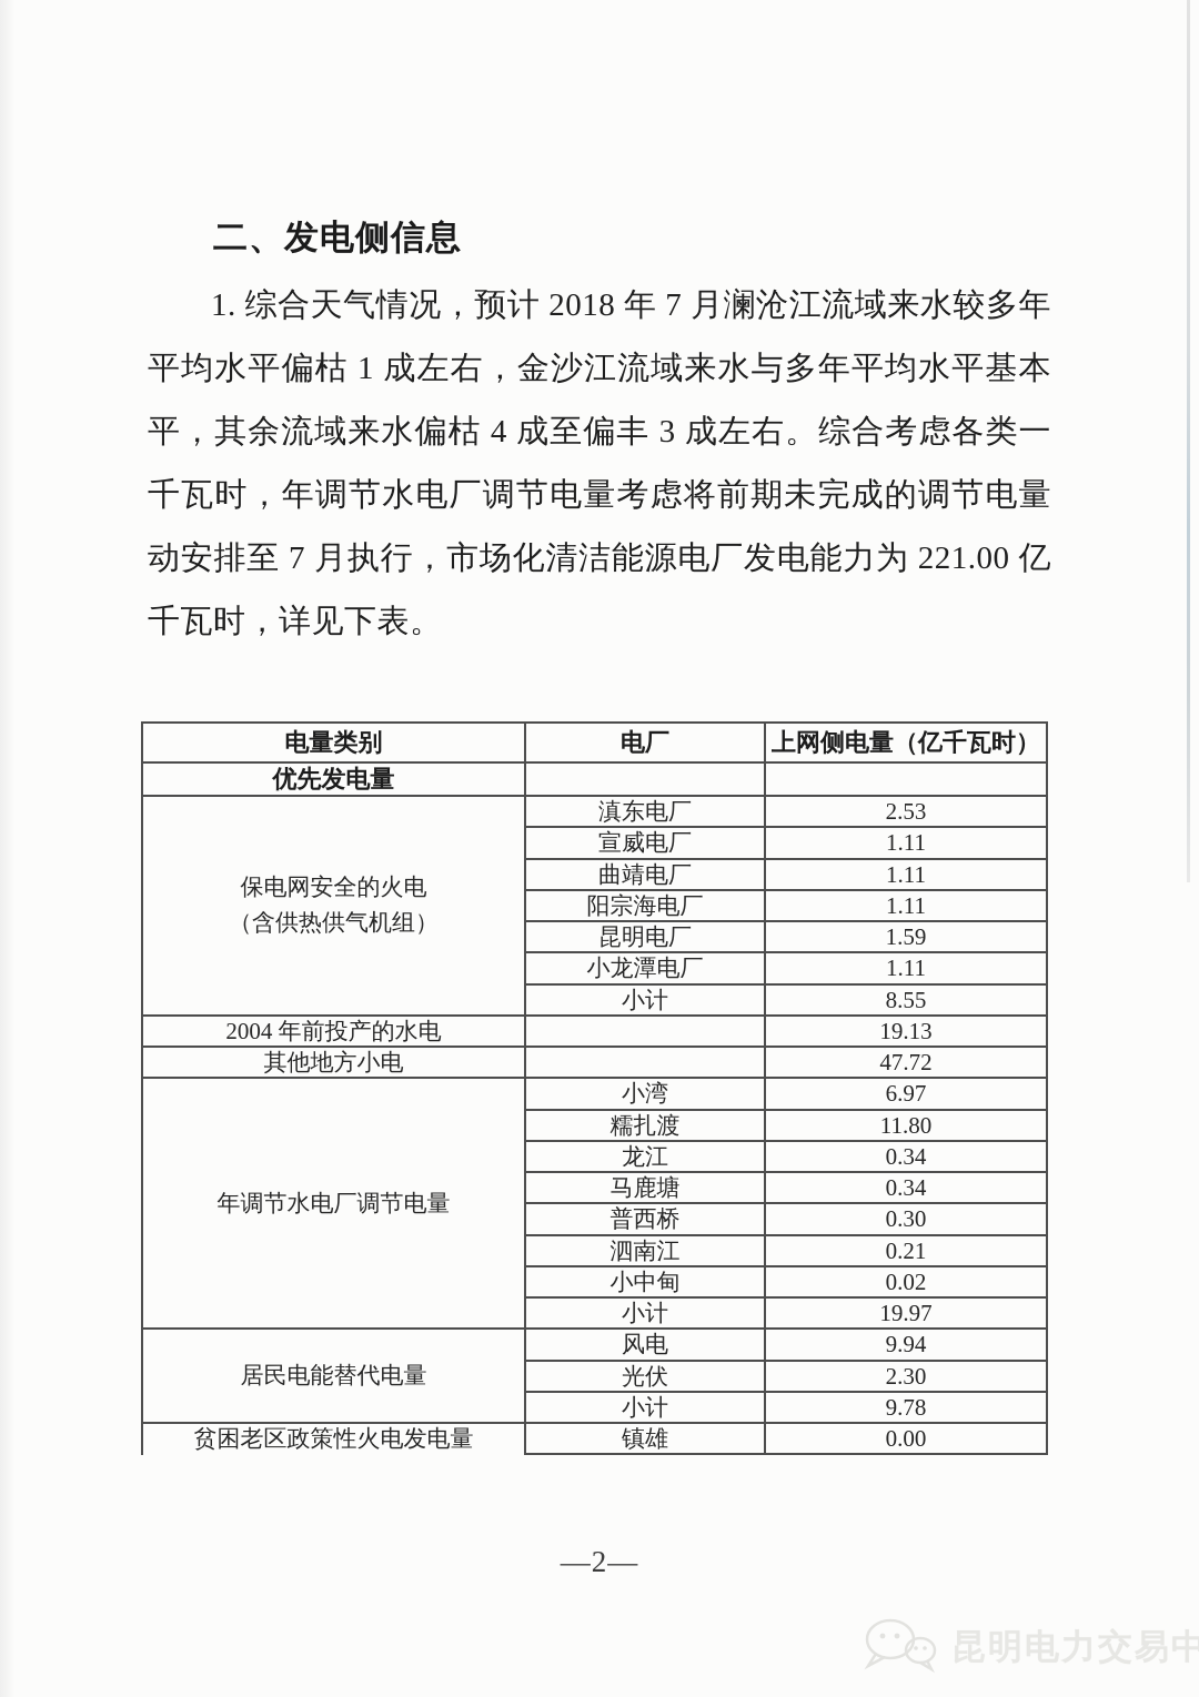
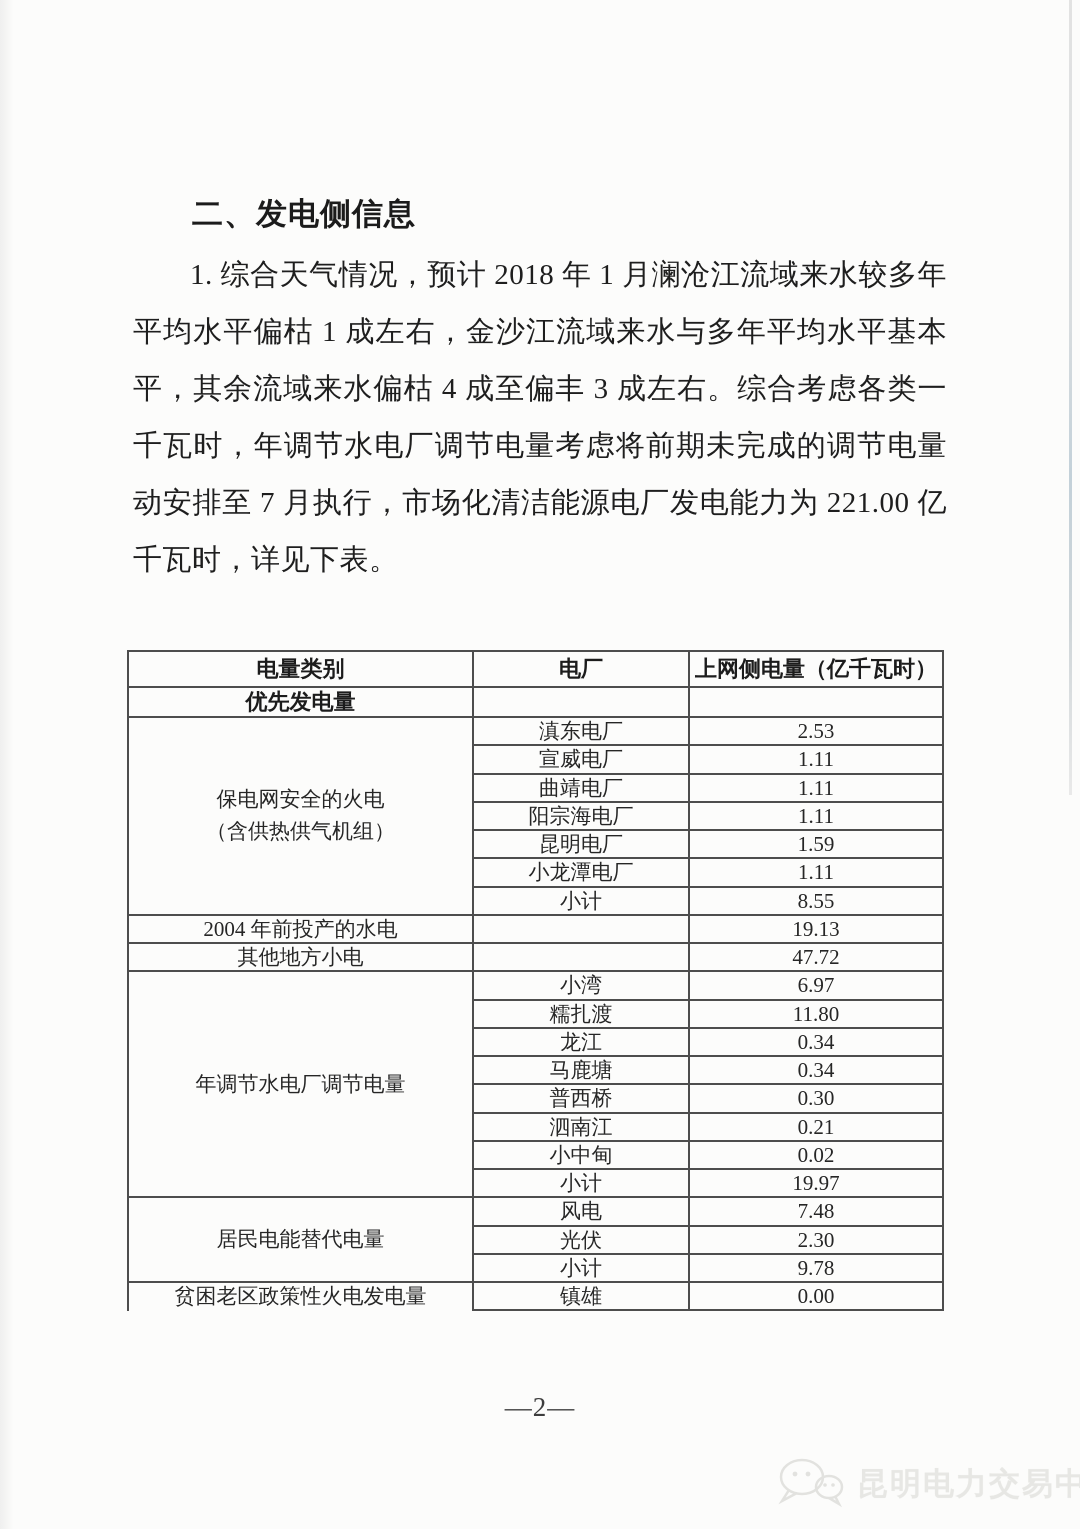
  二、发电侧信息
- 1. 综合天气情况，预计 2018 年 7 月澜沧江流域来水较多年
+ 1. 综合天气情况，预计 2018 年 1 月澜沧江流域来水较多年
  平均水平偏枯 1 成左右，金沙江流域来水与多年平均水平基本
  平，其余流域来水偏枯 4 成至偏丰 3 成左右。综合考虑各类一
  千瓦时，年调节水电厂调节电量考虑将前期未完成的调节电量
  动安排至 7 月执行，市场化清洁能源电厂发电能力为 221.00 亿
  千瓦时，详见下表。
  电量类别	电厂	上网侧电量（亿千瓦时）
  优先发电量
  保电网安全的火电 （含供热供气机组）	滇东电厂	2.53
  宣威电厂	1.11
  曲靖电厂	1.11
  阳宗海电厂	1.11
  昆明电厂	1.59
  小龙潭电厂	1.11
  小计	8.55
  2004 年前投产的水电		19.13
  其他地方小电		47.72
  年调节水电厂调节电量	小湾	6.97
  糯扎渡	11.80
  龙江	0.34
  马鹿塘	0.34
  普西桥	0.30
  泗南江	0.21
  小中甸	0.02
  小计	19.97
- 居民电能替代电量	风电	9.94
+ 居民电能替代电量	风电	7.48
  光伏	2.30
  小计	9.78
  贫困老区政策性火电发电量	镇雄	0.00
  —2—
